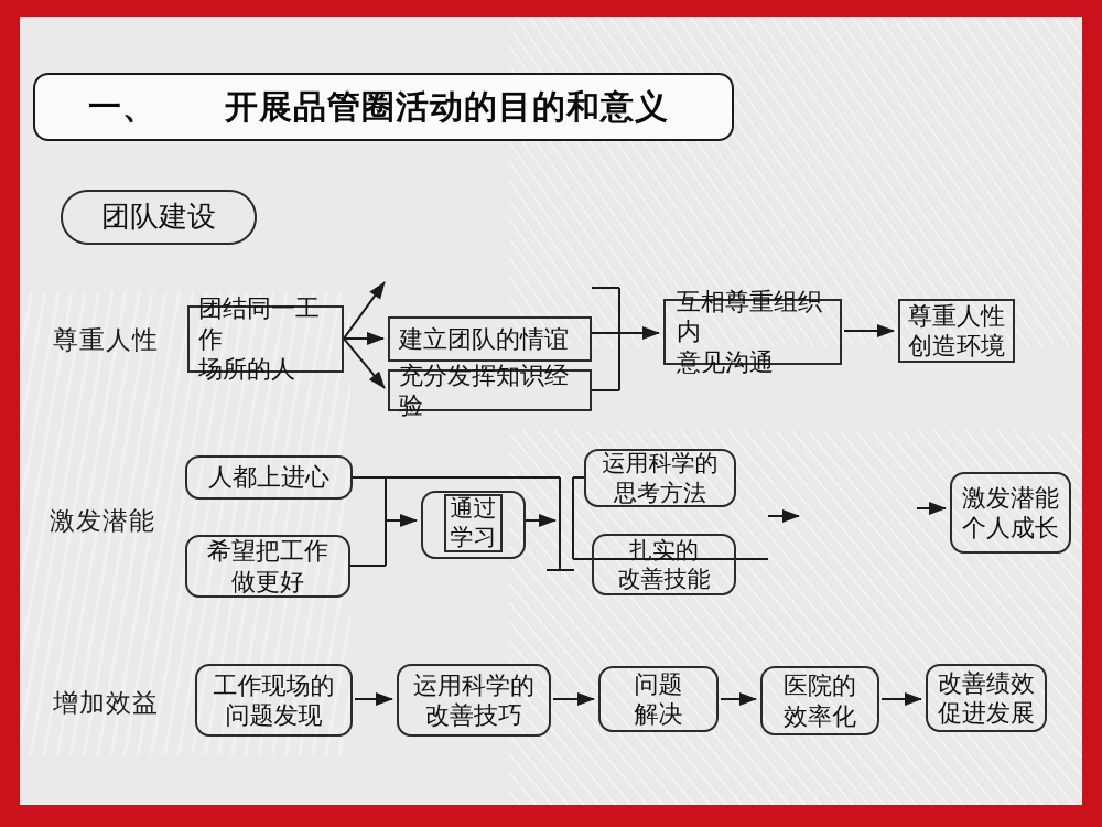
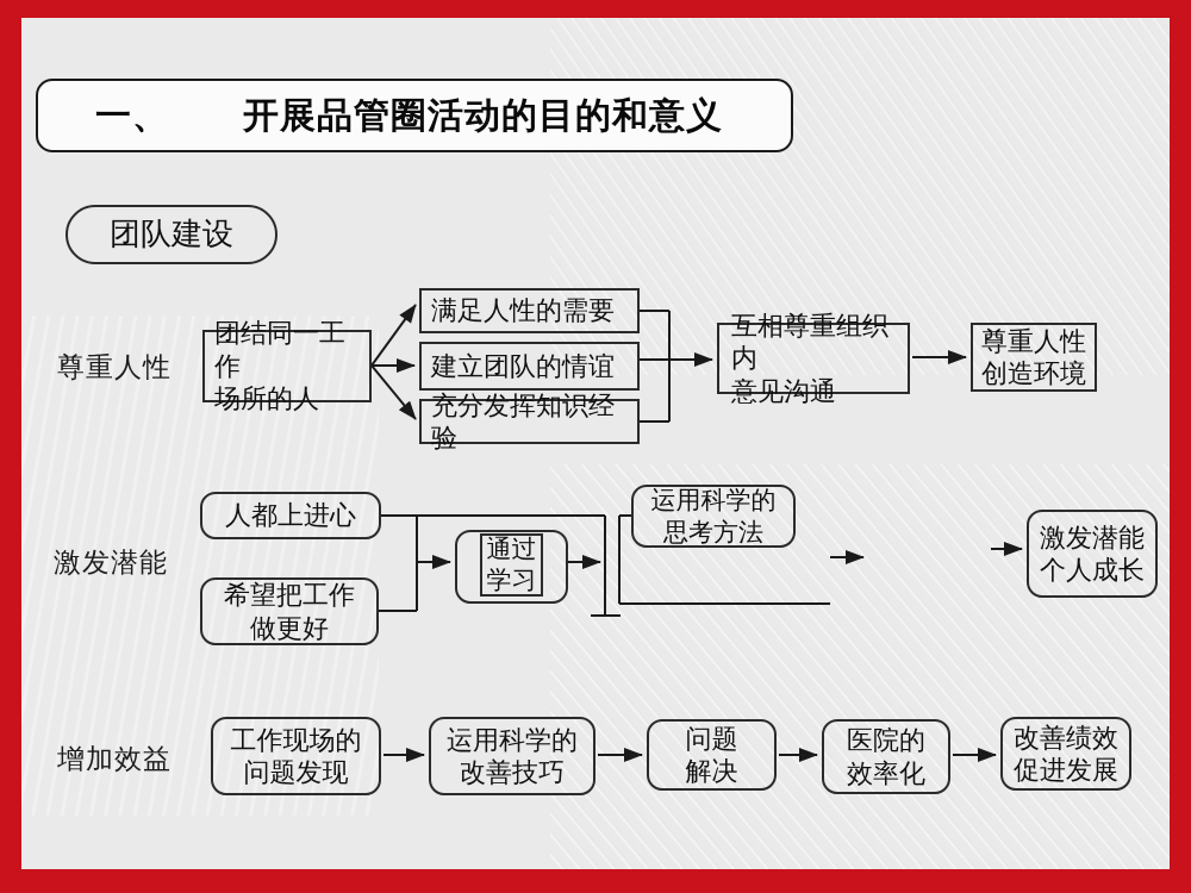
  一、 开展品管圈活动的目的和意义
  团队建设
  尊重人性
  团结同一工作
  场所的人
+ 满足人性的需要
  建立团队的情谊
  充分发挥知识经验
  互相尊重组织内
  意见沟通
  尊重人性
  创造环境
  激发潜能
  人都上进心
  希望把工作
  做更好
  通过
  学习
  运用科学的
  思考方法
- 扎实的
- 改善技能
  激发潜能
  个人成长
  增加效益
  工作现场的
  问题发现
  运用科学的
  改善技巧
  问题
  解决
  医院的
  效率化
  改善绩效
  促进发展
